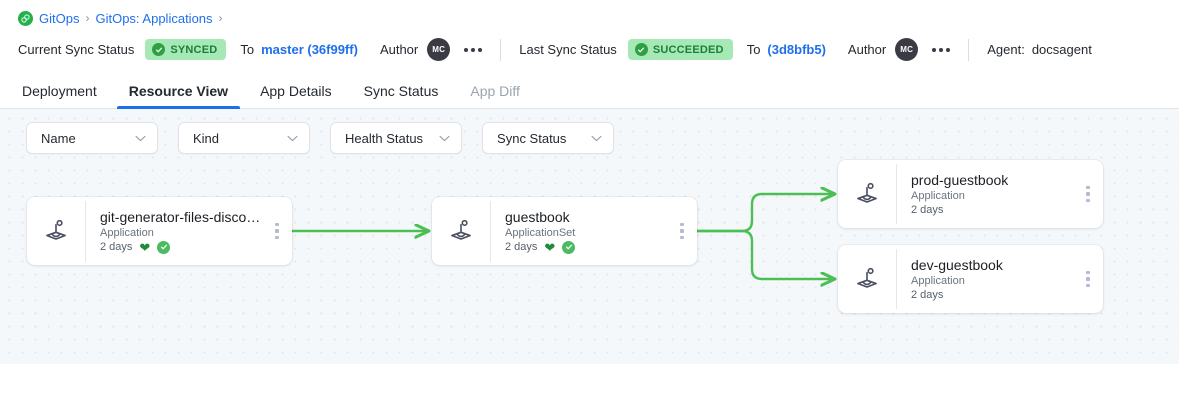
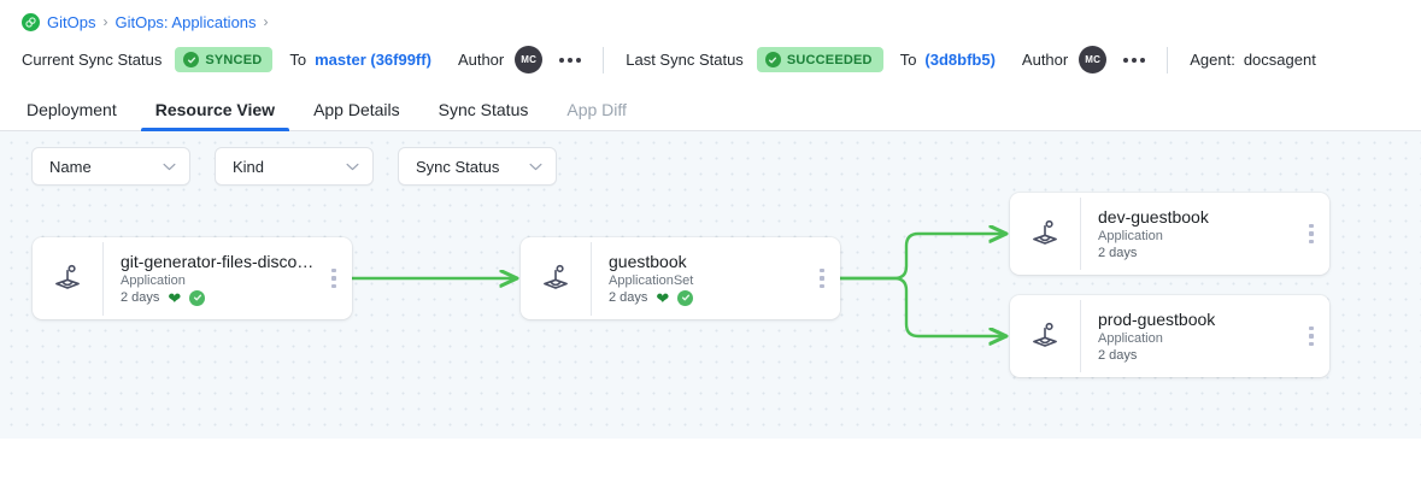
  GitOps
  ›
  GitOps: Applications
  ›
  Current Sync Status
  SYNCED
  To
  master (36f99ff)
  Author
  MC
  Last Sync Status
  SUCCEEDED
  To
  (3d8bfb5)
  Author
  MC
  Agent:
  docsagent
  Deployment
  Resource View
  App Details
  Sync Status
  App Diff
  Name
  Kind
- Health Status
  Sync Status
  git-generator-files-disco…
  Application
  2 days
  ❤
  guestbook
  ApplicationSet
  2 days
  ❤
- prod-guestbook
+ dev-guestbook
  Application
  2 days
- dev-guestbook
+ prod-guestbook
  Application
  2 days
